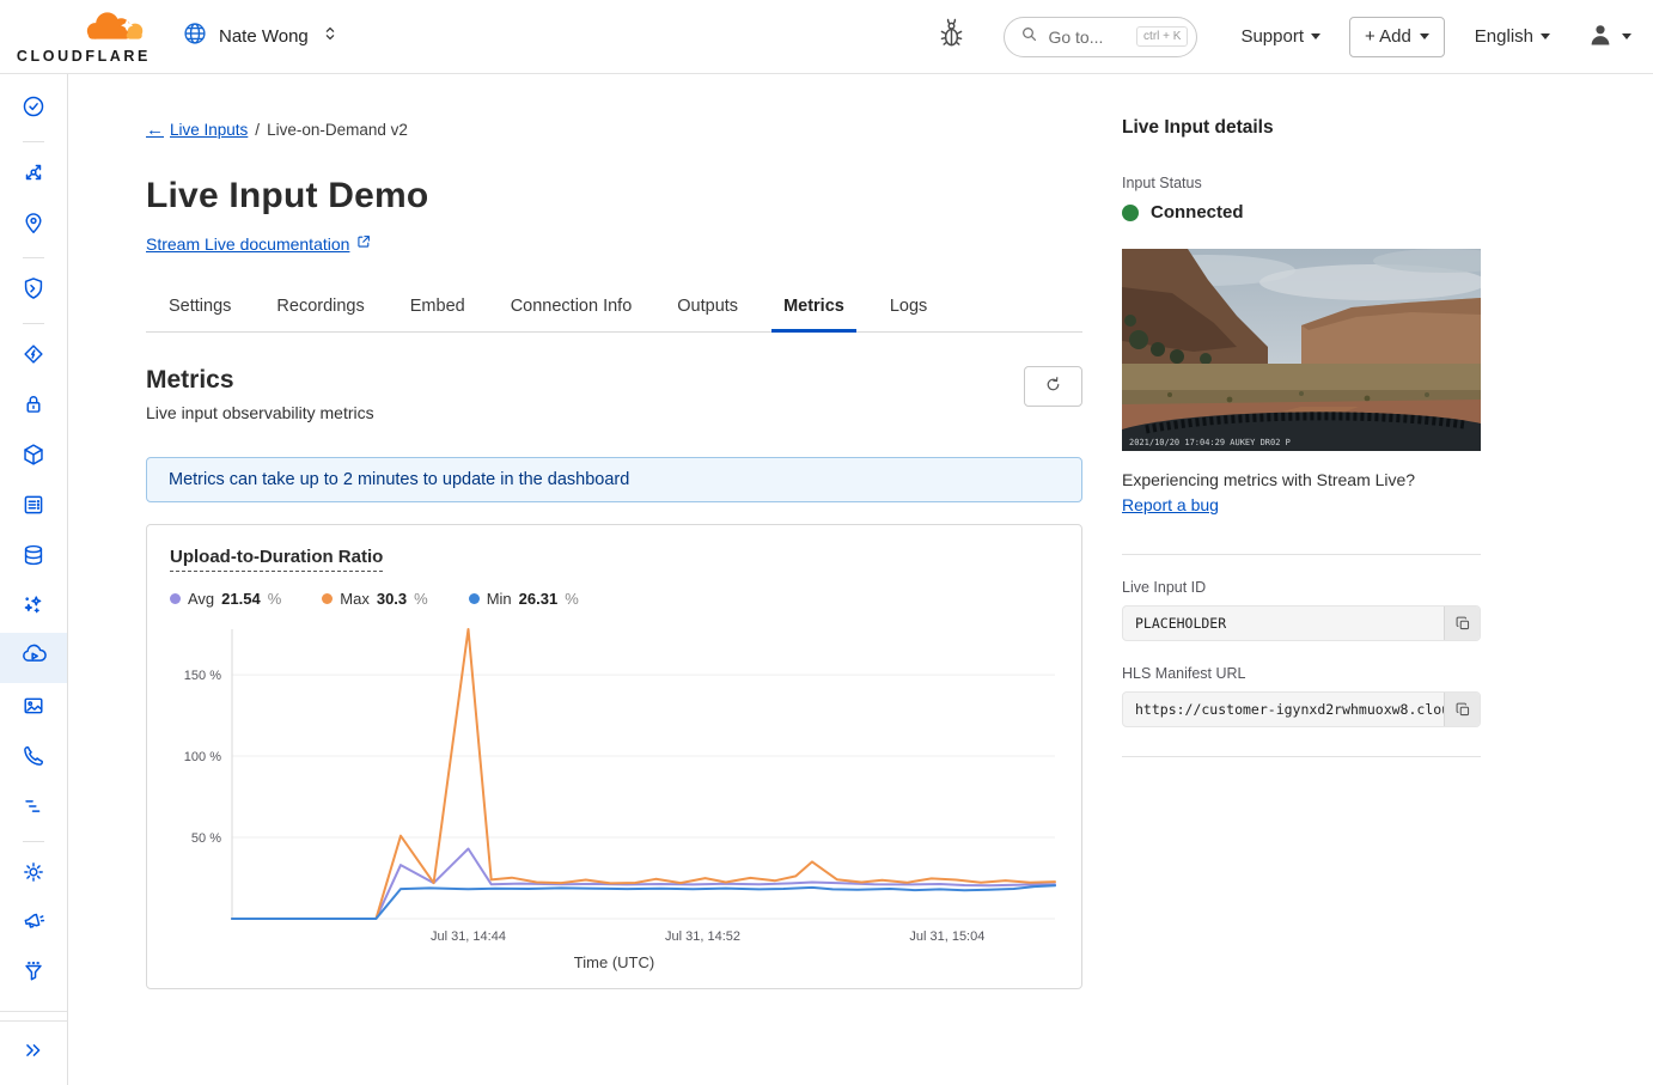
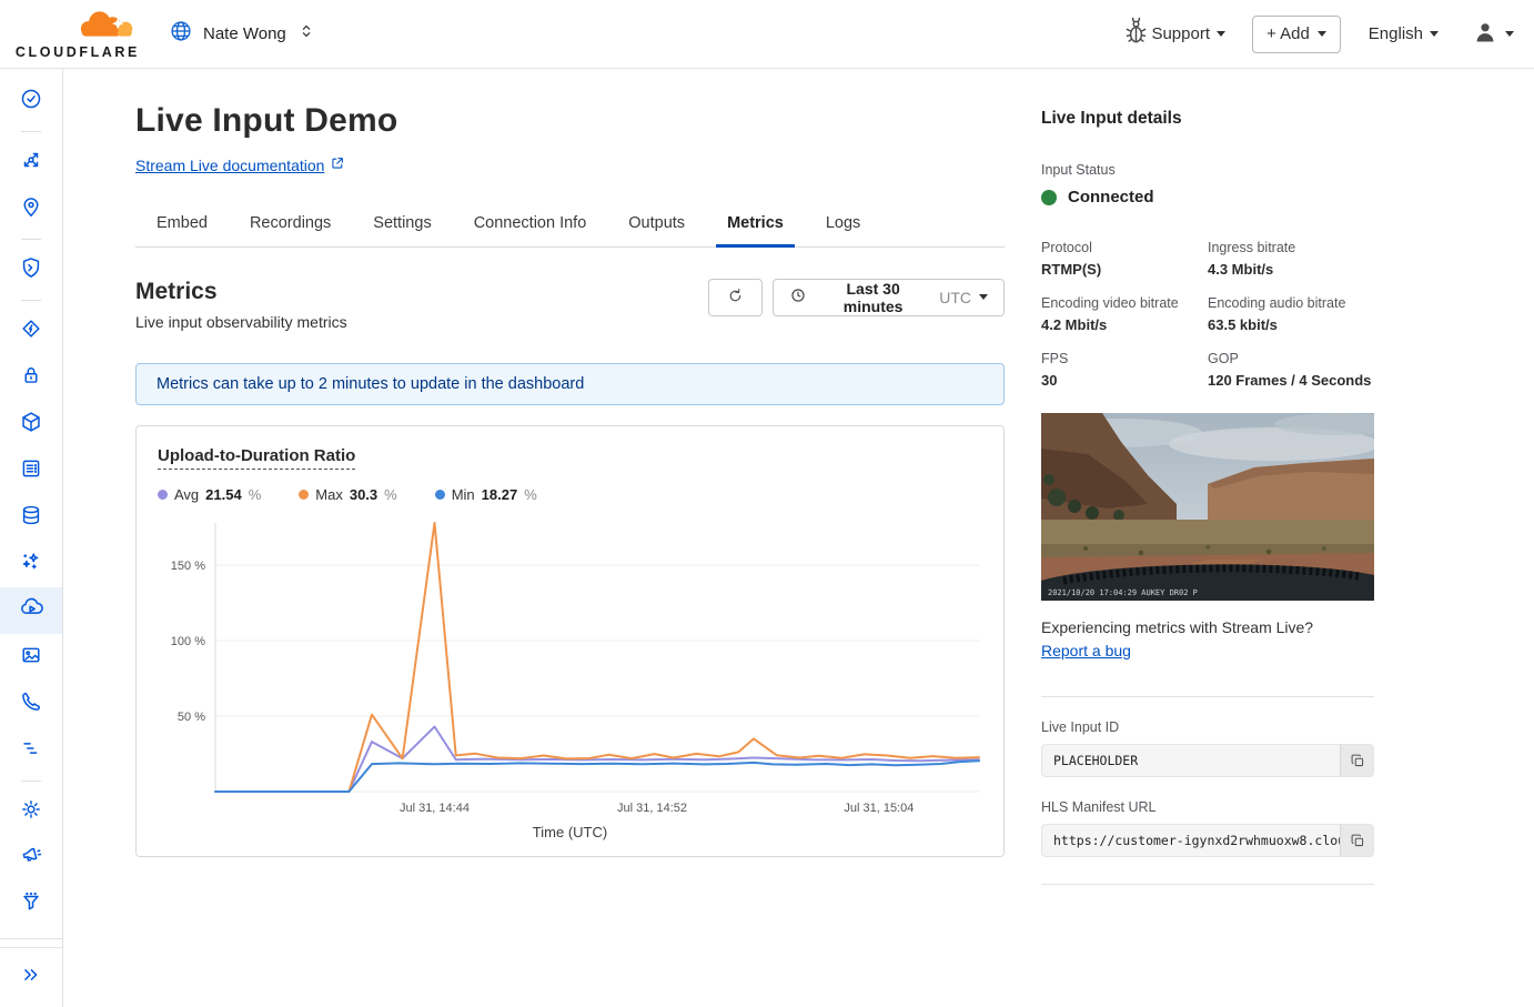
  CLOUDFLARE
  Nate Wong
- Go to...
- ctrl + K
  Support
  + Add
  English
- ←
- Live Inputs
- /
- Live-on-Demand v2
  Live Input Demo
  Stream Live documentation
- Settings
+ Embed
  Recordings
- Embed
+ Settings
  Connection Info
  Outputs
  Metrics
  Logs
  Metrics
  Live input observability metrics
+ Last 30 minutes
+ UTC
  Metrics can take up to 2 minutes to update in the dashboard
  Upload-to-Duration Ratio
  Avg
  21.54
  %
  Max
  30.3
  %
  Min
- 26.31
+ 18.27
  %
  50 %
  100 %
  150 %
  Jul 31, 14:44
  Jul 31, 14:52
  Jul 31, 15:04
  Time (UTC)
  Live Input details
  Input Status
  Connected
+ Protocol
+ RTMP(S)
+ Ingress bitrate
+ 4.3 Mbit/s
+ Encoding video bitrate
+ 4.2 Mbit/s
+ Encoding audio bitrate
+ 63.5 kbit/s
+ FPS
+ 30
+ GOP
+ 120 Frames / 4 Seconds
  2021/10/20 17:04:29 AUKEY DR02 P
  Experiencing metrics with Stream Live?
  Report a bug
  Live Input ID
  PLACEHOLDER
  HLS Manifest URL
  https://customer-igynxd2rwhmuoxw8.clo
